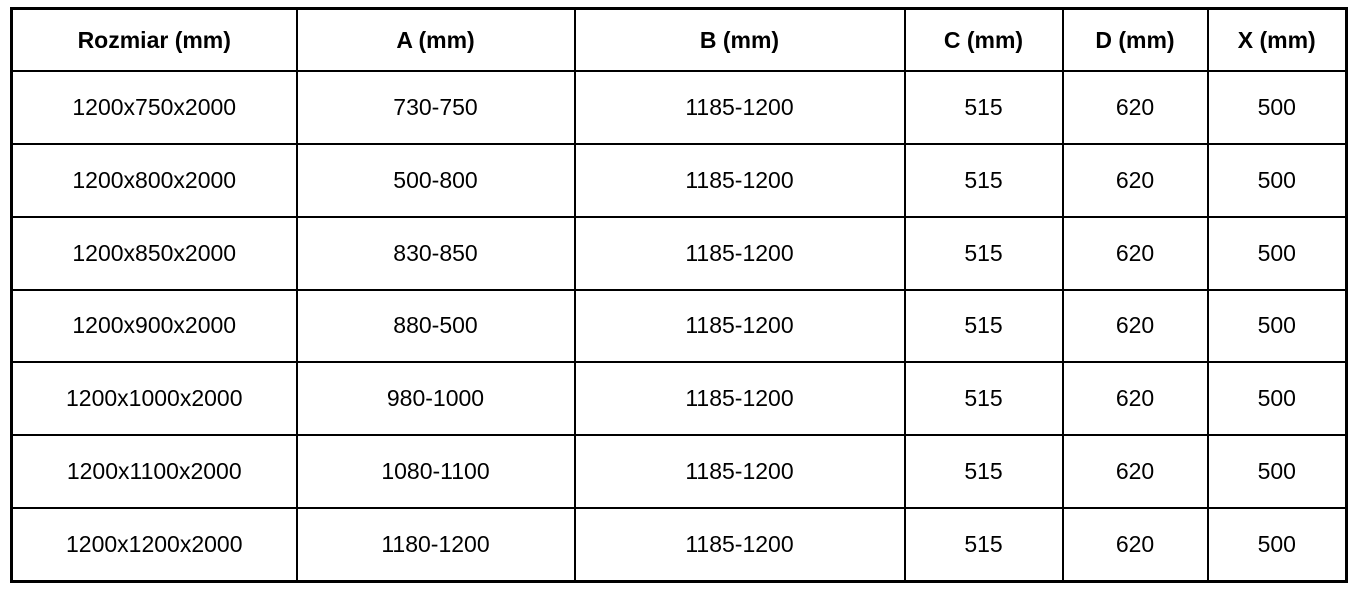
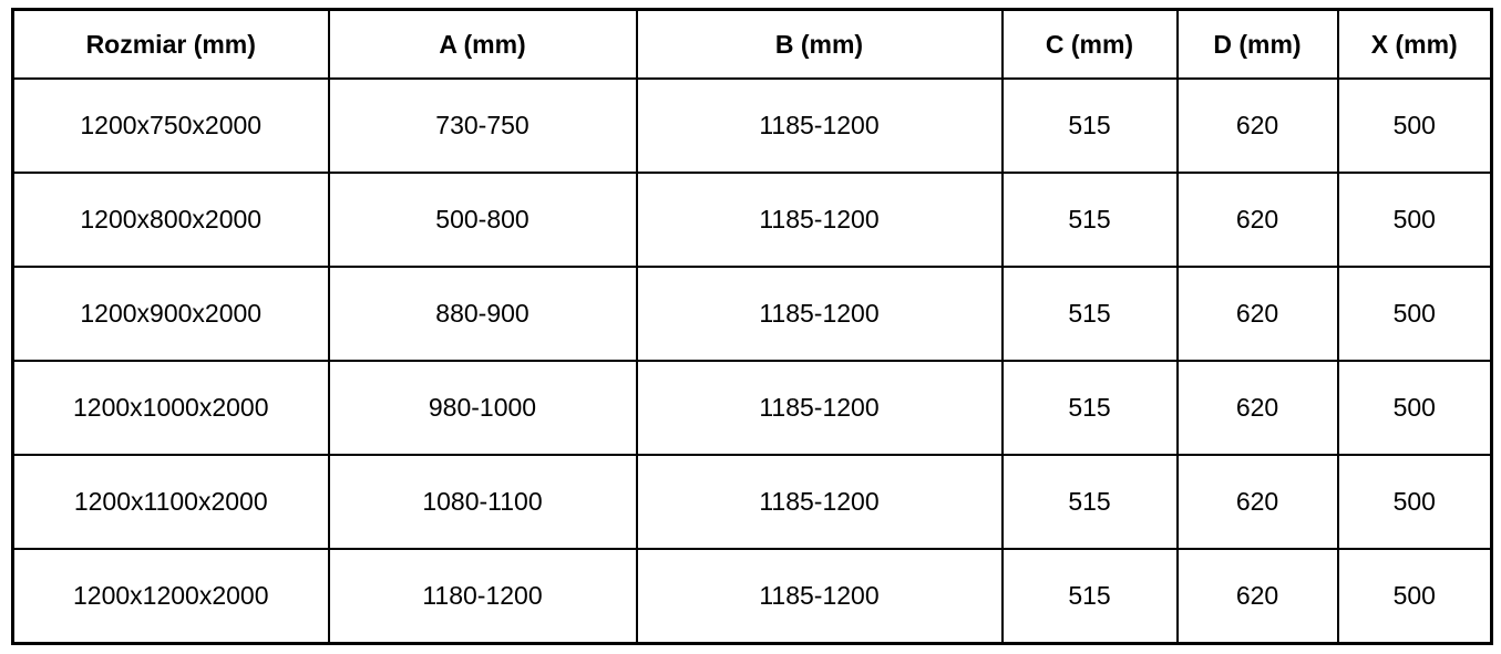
  Rozmiar (mm)	A (mm)	B (mm)	C (mm)	D (mm)	X (mm)
  1200x750x2000	730-750	1185-1200	515	620	500
  1200x800x2000	500-800	1185-1200	515	620	500
- 1200x850x2000	830-850	1185-1200	515	620	500
- 1200x900x2000	880-500	1185-1200	515	620	500
+ 1200x900x2000	880-900	1185-1200	515	620	500
  1200x1000x2000	980-1000	1185-1200	515	620	500
  1200x1100x2000	1080-1100	1185-1200	515	620	500
  1200x1200x2000	1180-1200	1185-1200	515	620	500
